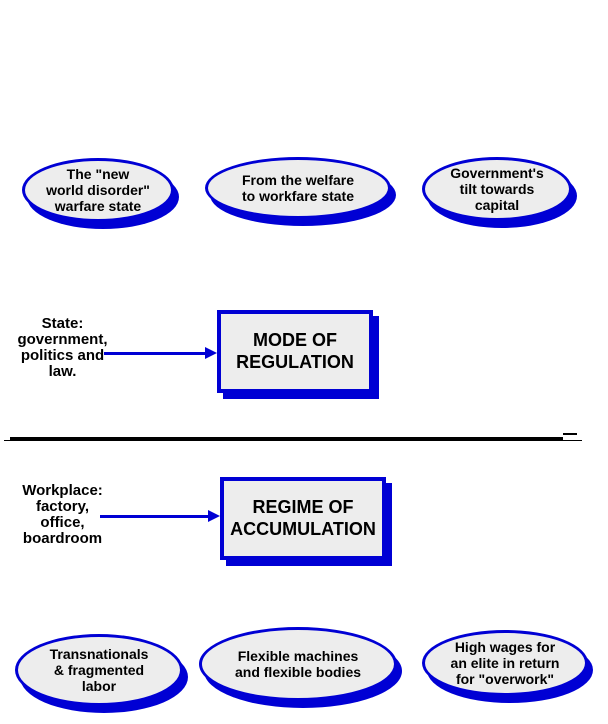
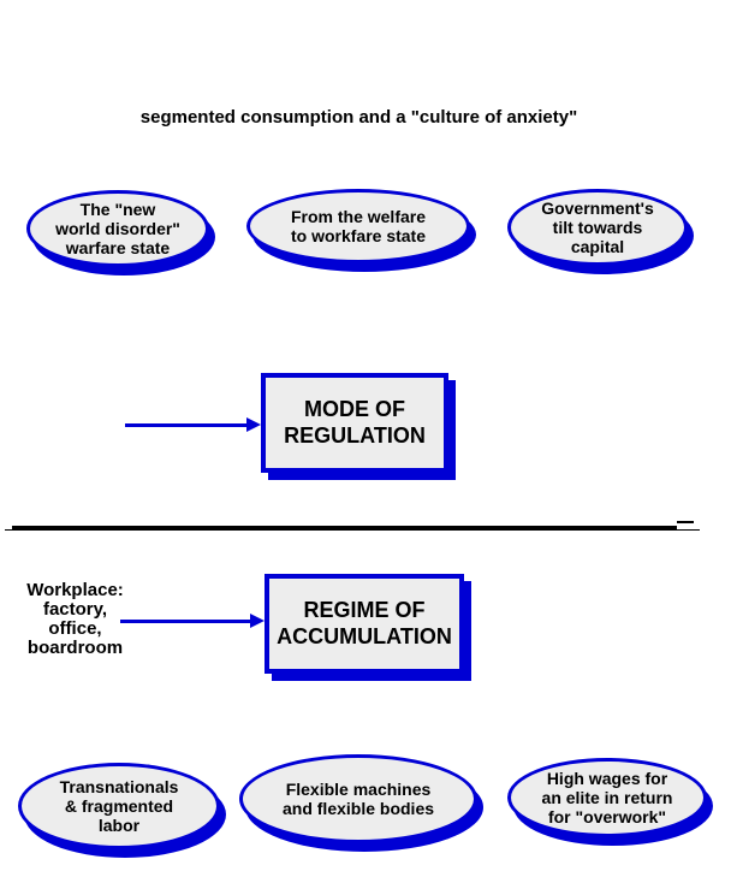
+ segmented consumption and a "culture of anxiety"
  The "new
  world disorder"
  warfare state
  From the welfare
  to workfare state
  Government's
  tilt towards
  capital
- State:
- government,
- politics and
- law.
  MODE OF
  REGULATION
  Workplace:
  factory,
  office,
  boardroom
  REGIME OF
  ACCUMULATION
  Transnationals
  & fragmented
  labor
  Flexible machines
  and flexible bodies
  High wages for
  an elite in return
  for "overwork"
